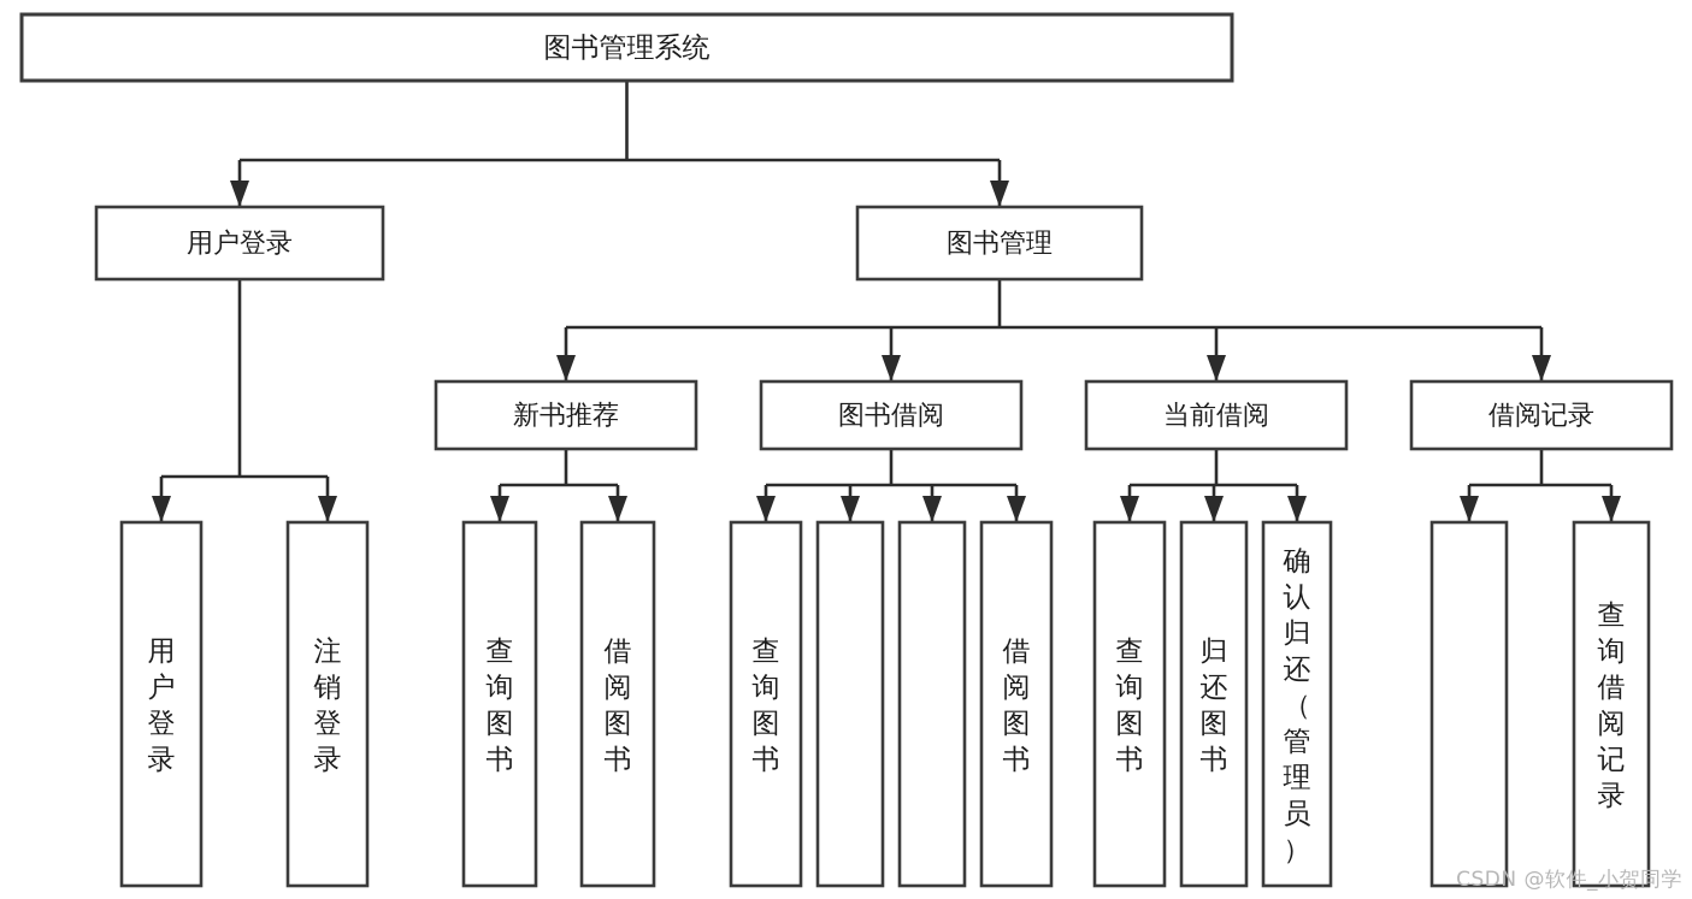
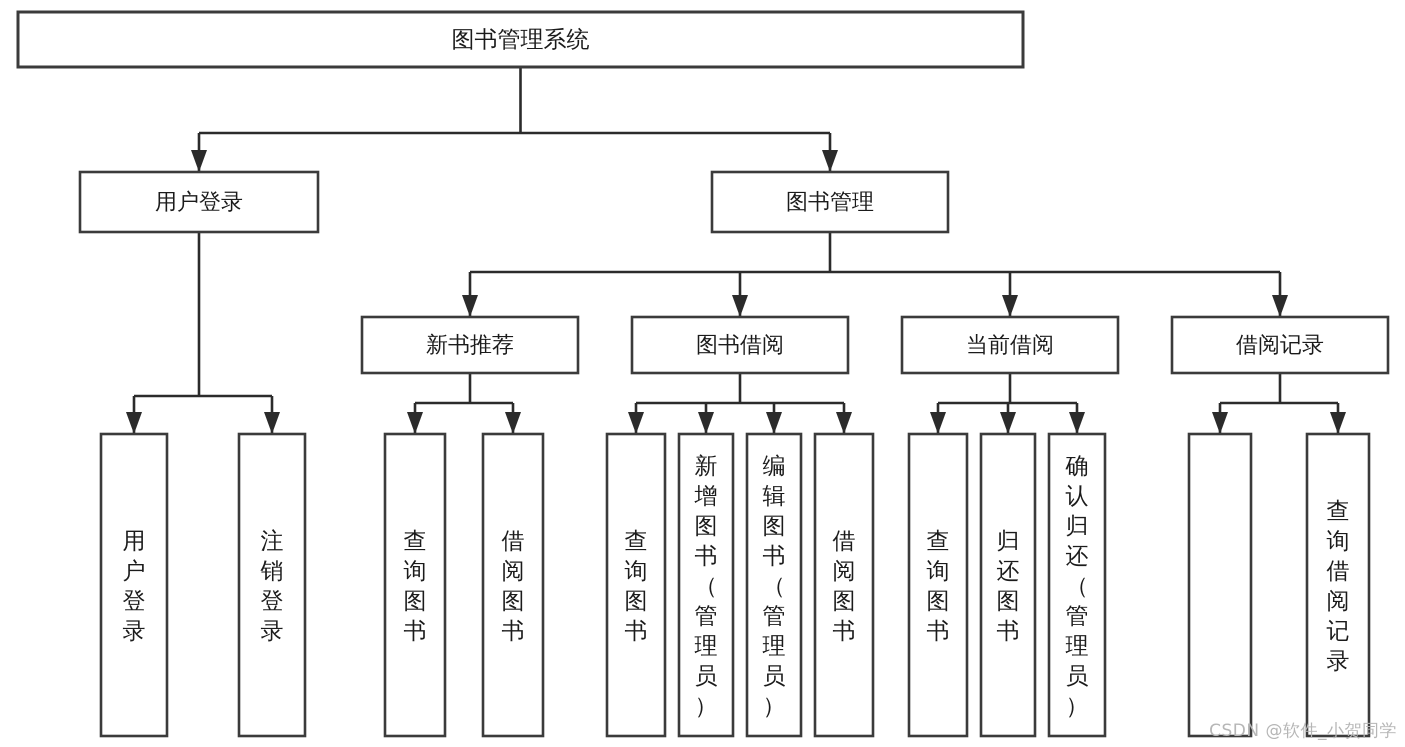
  图书管理系统
  用户登录
  图书管理
  新书推荐
  图书借阅
  当前借阅
  借阅记录
  用户登录
  注销登录
  查询图书
  借阅图书
  查询图书
+ 新增图书（管理员）
+ 编辑图书（管理员）
  借阅图书
  查询图书
  归还图书
  确认归还（管理员）
  查询借阅记录
  CSDN @软件_小贺同学
